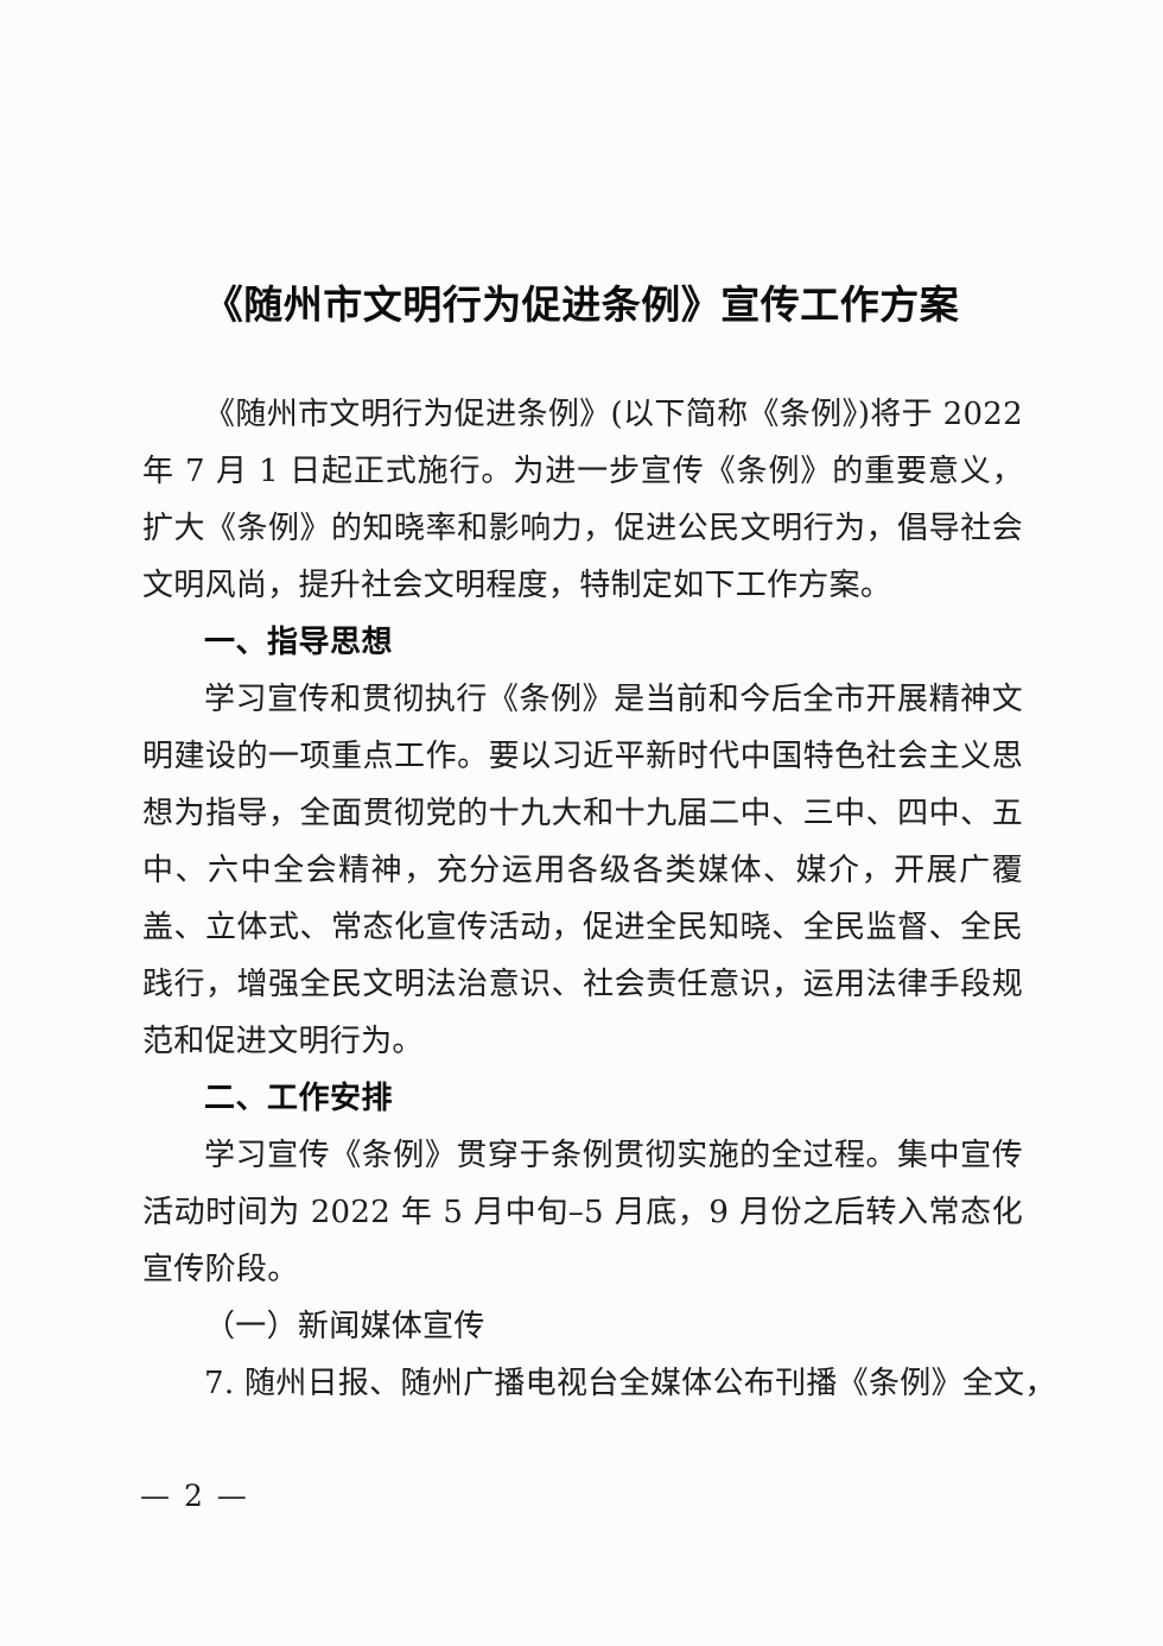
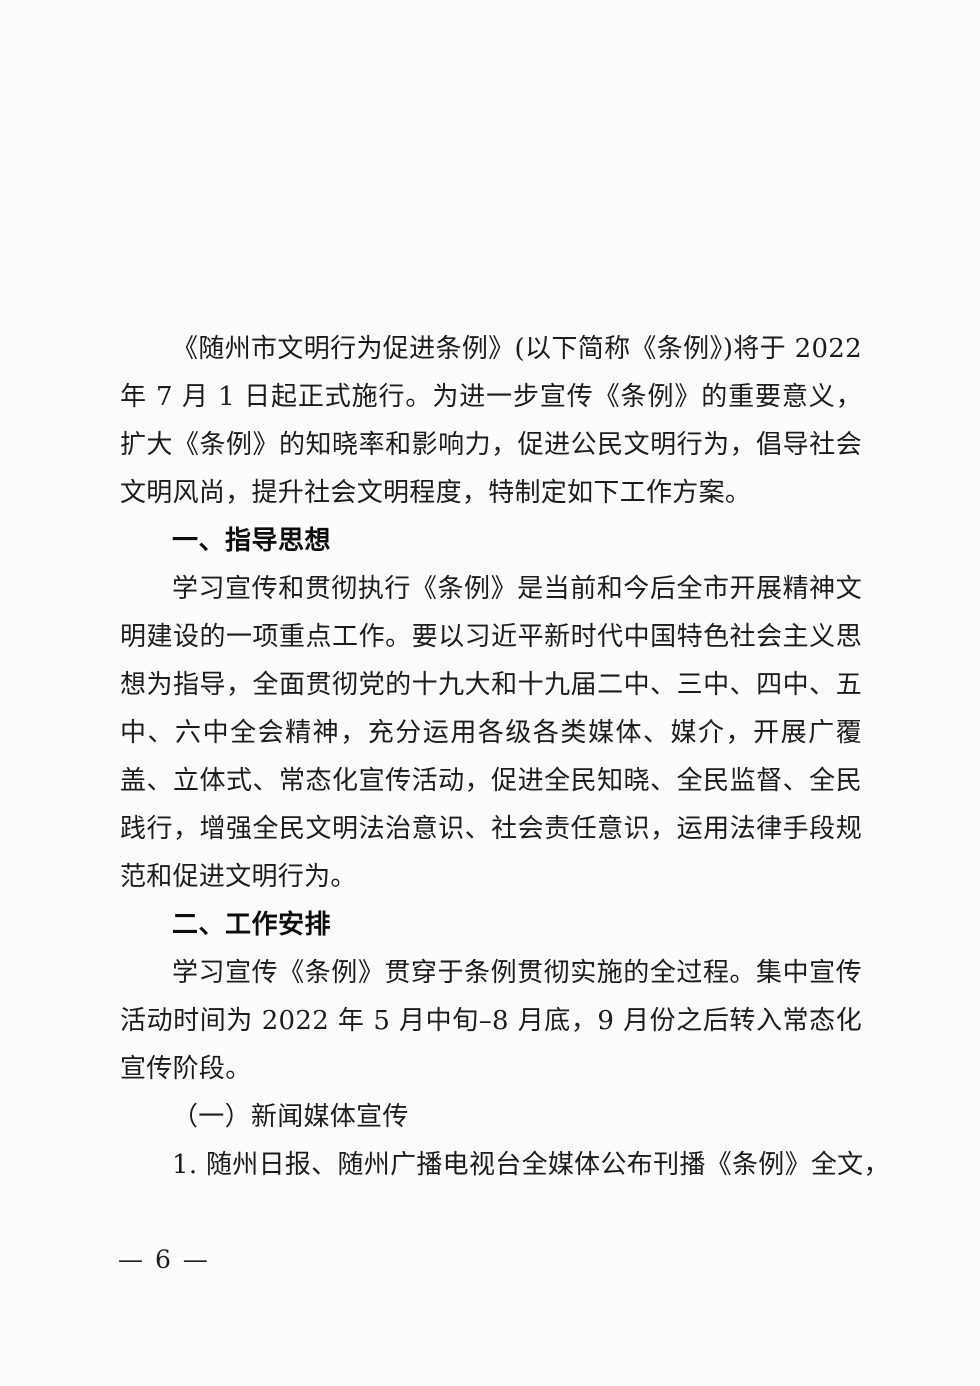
- 《随州市文明行为促进条例》宣传工作方案
  《随州市文明行为促进条例》(以下简称《条例》)将于 2022 年 7 月 1 日起正式施行。为进一步宣传《条例》的重要意义，扩大《条例》的知晓率和影响力，促进公民文明行为，倡导社会文明风尚，提升社会文明程度，特制定如下工作方案。
  一、指导思想
  学习宣传和贯彻执行《条例》是当前和今后全市开展精神文明建设的一项重点工作。要以习近平新时代中国特色社会主义思想为指导，全面贯彻党的十九大和十九届二中、三中、四中、五中、六中全会精神，充分运用各级各类媒体、媒介，开展广覆盖、立体式、常态化宣传活动，促进全民知晓、全民监督、全民践行，增强全民文明法治意识、社会责任意识，运用法律手段规范和促进文明行为。
  二、工作安排
- 学习宣传《条例》贯穿于条例贯彻实施的全过程。集中宣传活动时间为 2022 年 5 月中旬–5 月底，9 月份之后转入常态化宣传阶段。
+ 学习宣传《条例》贯穿于条例贯彻实施的全过程。集中宣传活动时间为 2022 年 5 月中旬–8 月底，9 月份之后转入常态化宣传阶段。
  （一）新闻媒体宣传
- 7. 随州日报、随州广播电视台全媒体公布刊播《条例》全文，
+ 1. 随州日报、随州广播电视台全媒体公布刊播《条例》全文，
- — 2 —
+ — 6 —
